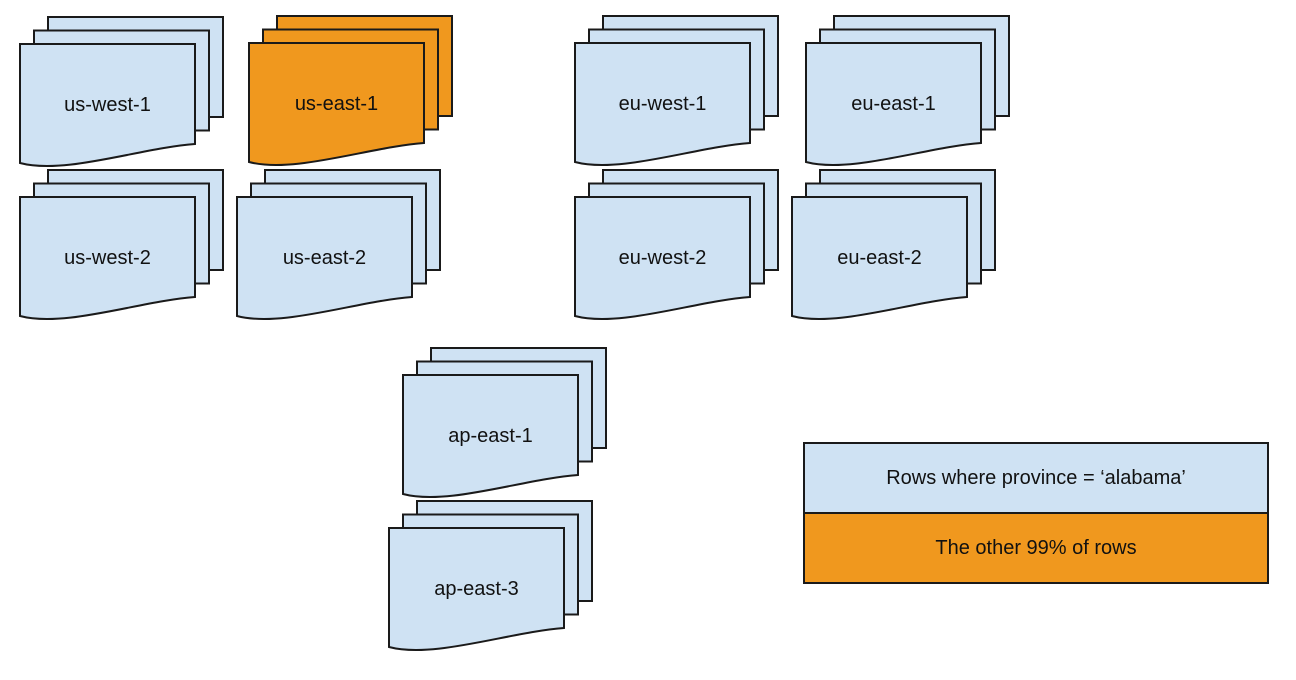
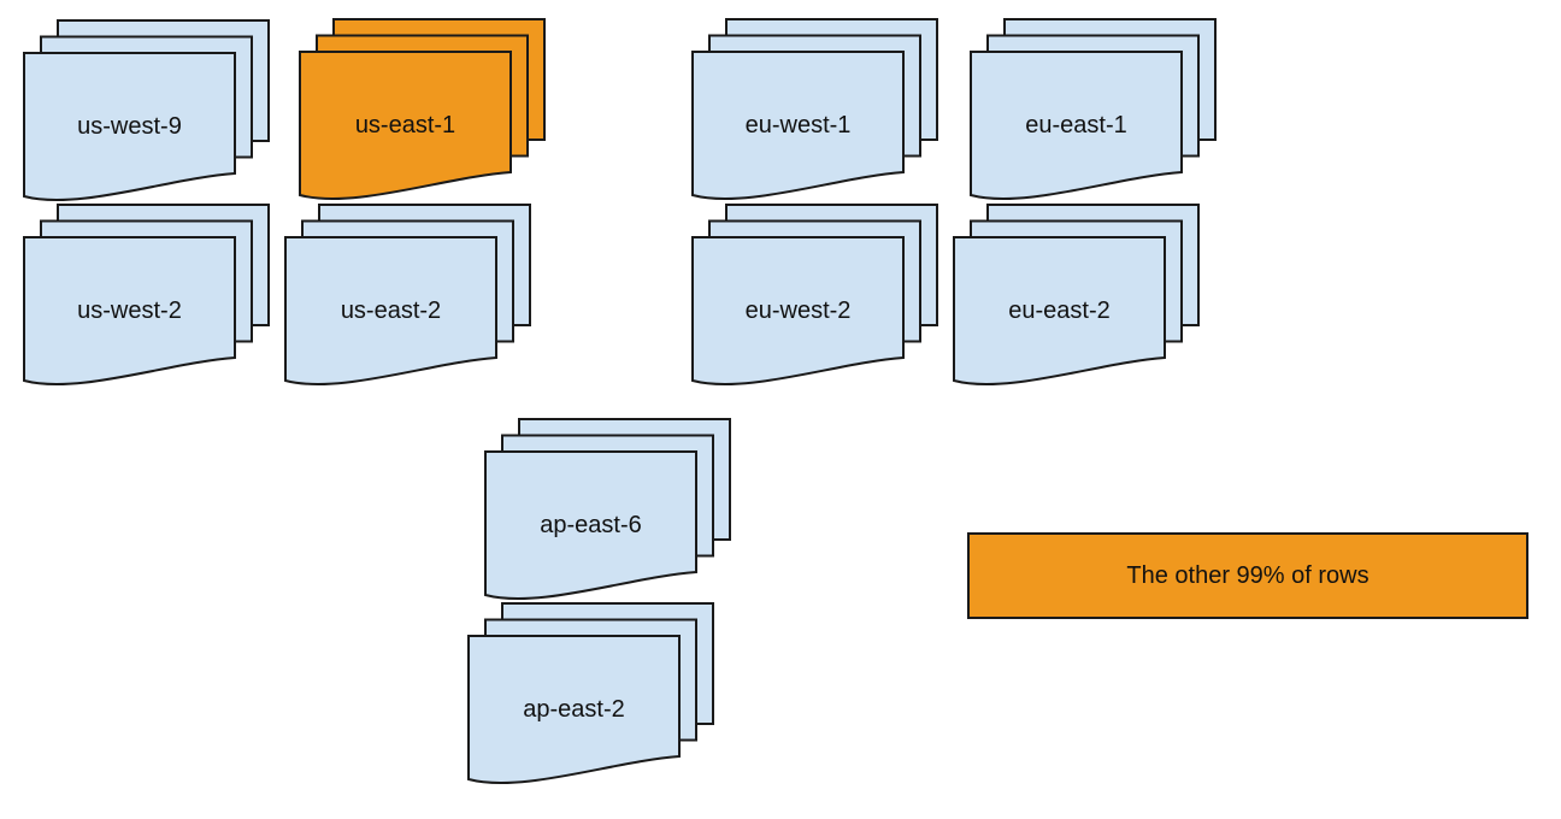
- us-west-1
+ us-west-9
  us-east-1
  eu-west-1
  eu-east-1
  us-west-2
  us-east-2
  eu-west-2
  eu-east-2
- ap-east-1
+ ap-east-6
- ap-east-3
+ ap-east-2
- Rows where province = ‘alabama’
  The other 99% of rows
